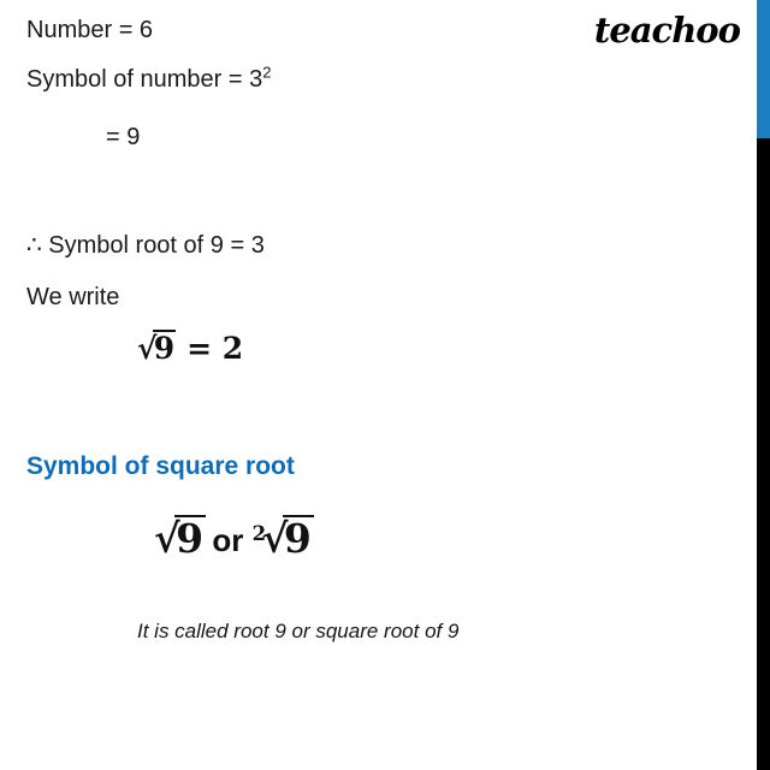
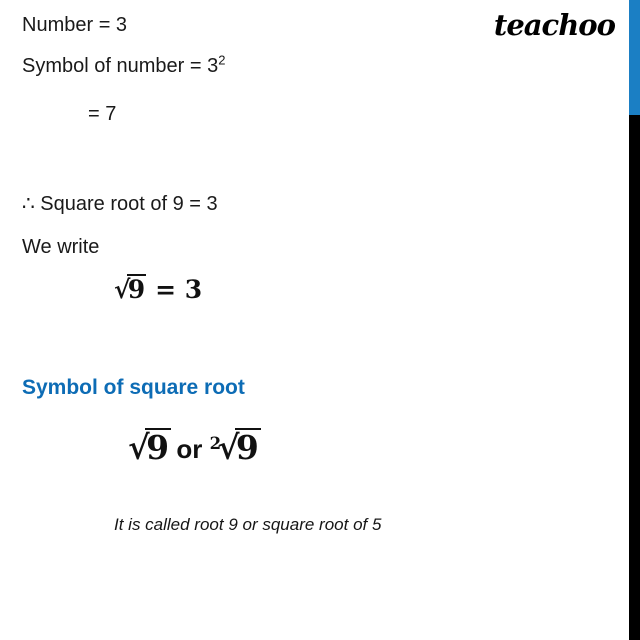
  teachoo
- Number = 6
+ Number = 3
  Symbol of number = 32
- = 9
+ = 7
- ∴ Symbol root of 9 = 3
+ ∴ Square root of 9 = 3
  We write
- √9 = 2
+ √9 = 3
  Symbol of square root
  √9 or 2√9
- It is called root 9 or square root of 9
+ It is called root 9 or square root of 5
